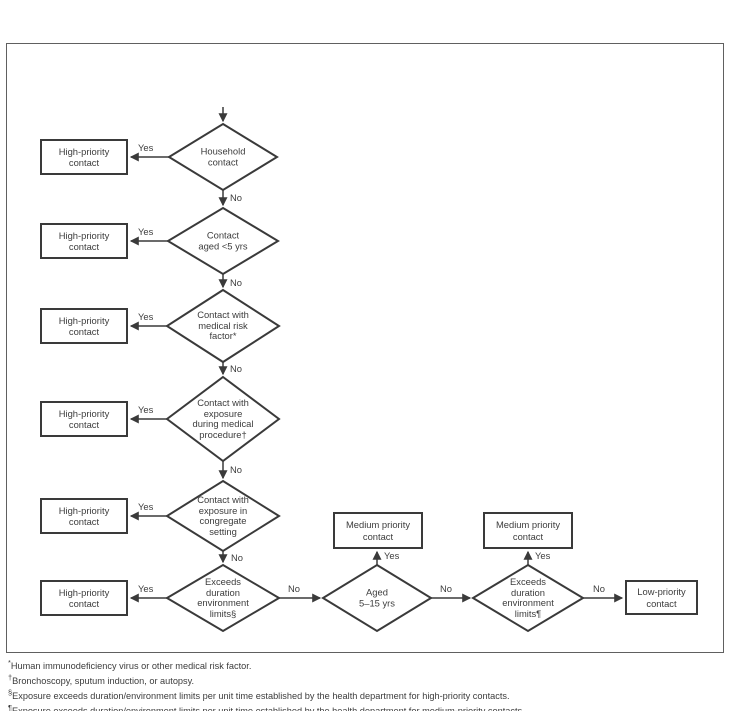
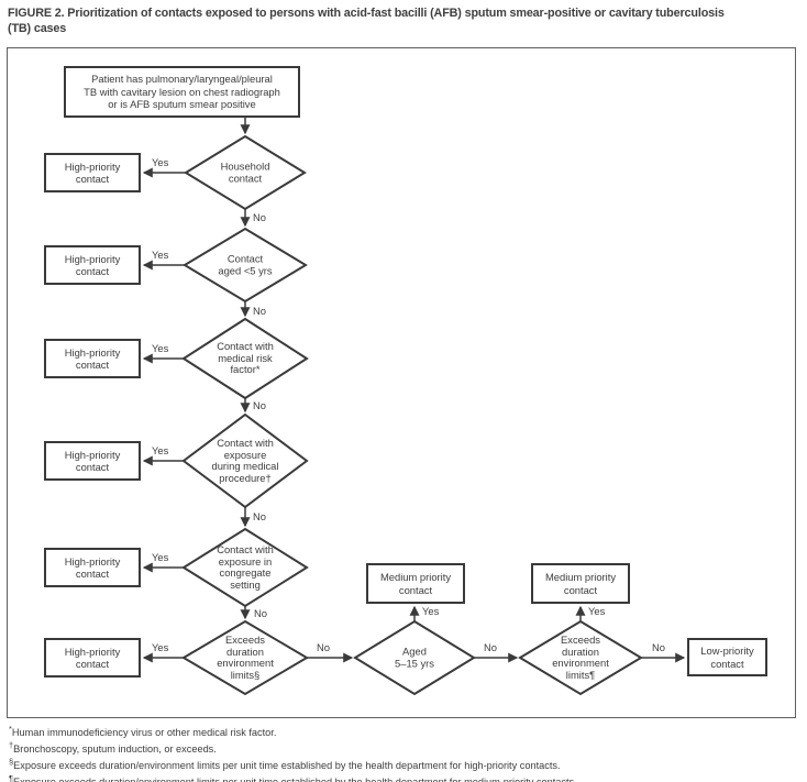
+ FIGURE 2. Prioritization of contacts exposed to persons with acid-fast bacilli (AFB) sputum smear-positive or cavitary tuberculosis
+ (TB) cases
+ Patient has pulmonary/laryngeal/pleural
+ TB with cavitary lesion on chest radiograph
+ or is AFB sputum smear positive
  High-priority
  contact
  High-priority
  contact
  High-priority
  contact
  High-priority
  contact
  High-priority
  contact
  High-priority
  contact
  Medium priority
  contact
  Medium priority
  contact
  Low-priority
  contact
  Household
  contact
  Contact
  aged <5 yrs
  Contact with
  medical risk
  factor*
  Contact with
  exposure
  during medical
  procedure†
  Contact with
  exposure in
  congregate
  setting
  Exceeds
  duration
  environment
  limits§
  Aged
  5–15 yrs
  Exceeds
  duration
  environment
  limits¶
  Yes
  Yes
  Yes
  Yes
  Yes
  Yes
  Yes
  Yes
  No
  No
  No
  No
  No
  No
  No
  No
  *Human immunodeficiency virus or other medical risk factor.
- †Bronchoscopy, sputum induction, or autopsy.
+ †Bronchoscopy, sputum induction, or exceeds.
  §Exposure exceeds duration/environment limits per unit time established by the health department for high-priority contacts.
